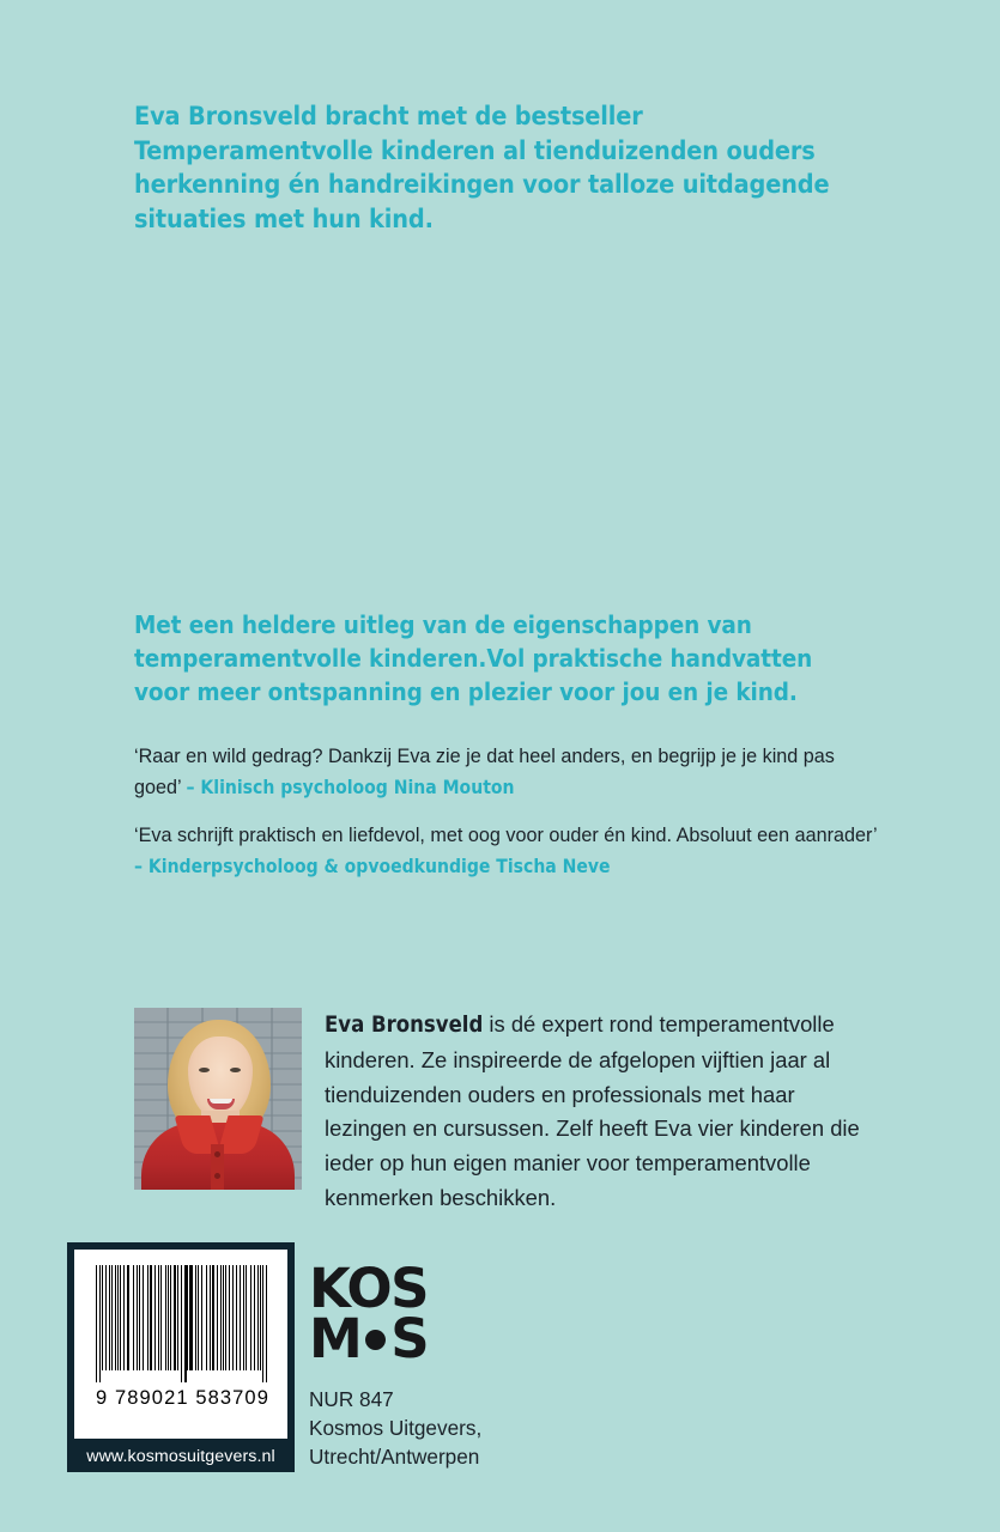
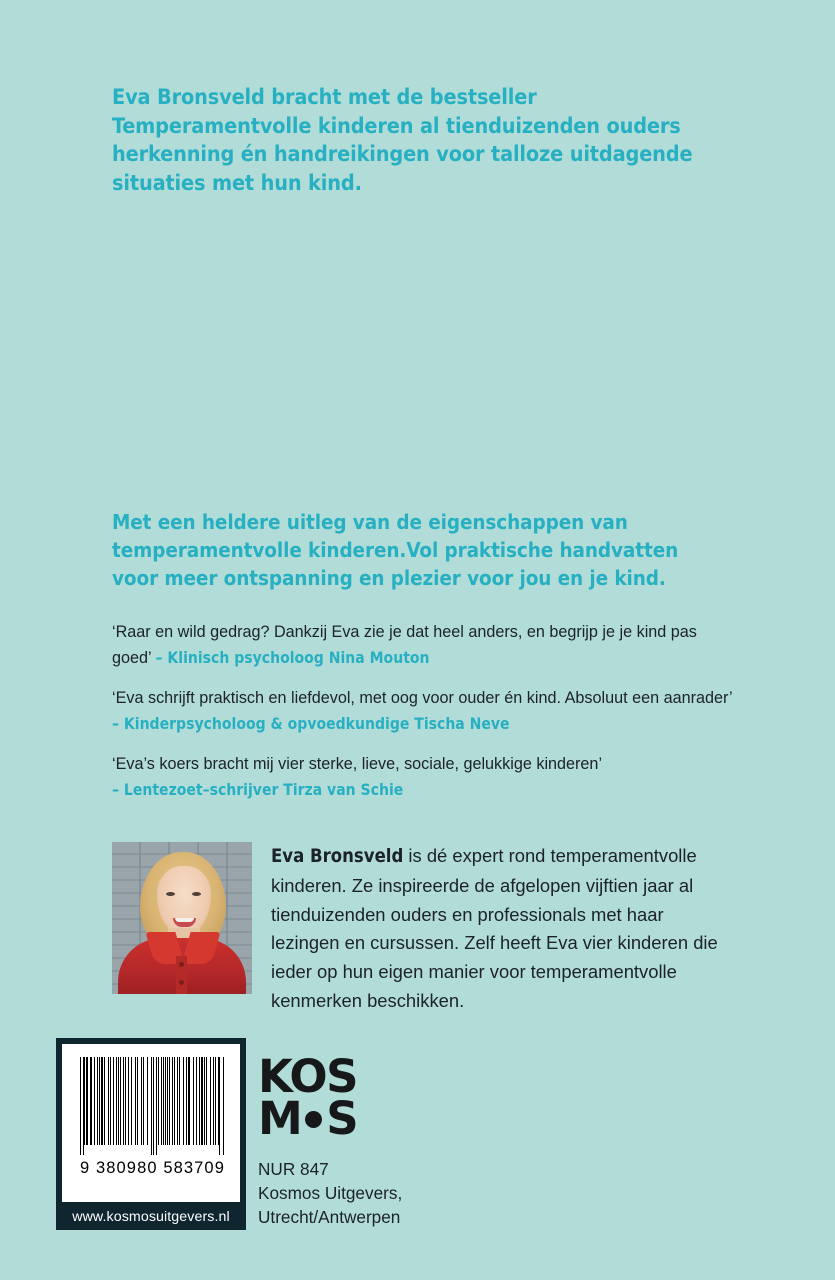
  Eva Bronsveld bracht met de bestseller Temperamentvolle kinderen al tienduizenden ouders herkenning én handreikingen voor talloze uitdagende situaties met hun kind.
  Met een heldere uitleg van de eigenschappen van temperamentvolle kinderen.Vol praktische handvatten voor meer ontspanning en plezier voor jou en je kind.
  ‘Raar en wild gedrag? Dankzij Eva zie je dat heel anders, en begrijp je je kind pas goed’ – Klinisch psycholoog Nina Mouton
  ‘Eva schrijft praktisch en liefdevol, met oog voor ouder én kind. Absoluut een aanrader’ – Kinderpsycholoog & opvoedkundige Tischa Neve
+ ‘Eva’s koers bracht mij vier sterke, lieve, sociale, gelukkige kinderen’
+ – Lentezoet–schrijver Tirza van Schie
  Eva Bronsveld is dé expert rond temperamentvolle kinderen. Ze inspireerde de afgelopen vijftien jaar al tienduizenden ouders en professionals met haar lezingen en cursussen. Zelf heeft Eva vier kinderen die ieder op hun eigen manier voor temperamentvolle kenmerken beschikken.
- 9 789021 583709
+ 9 380980 583709
  www.kosmosuitgevers.nl
  KOS
  M
  S
  NUR 847
  Kosmos Uitgevers,
  Utrecht/Antwerpen
